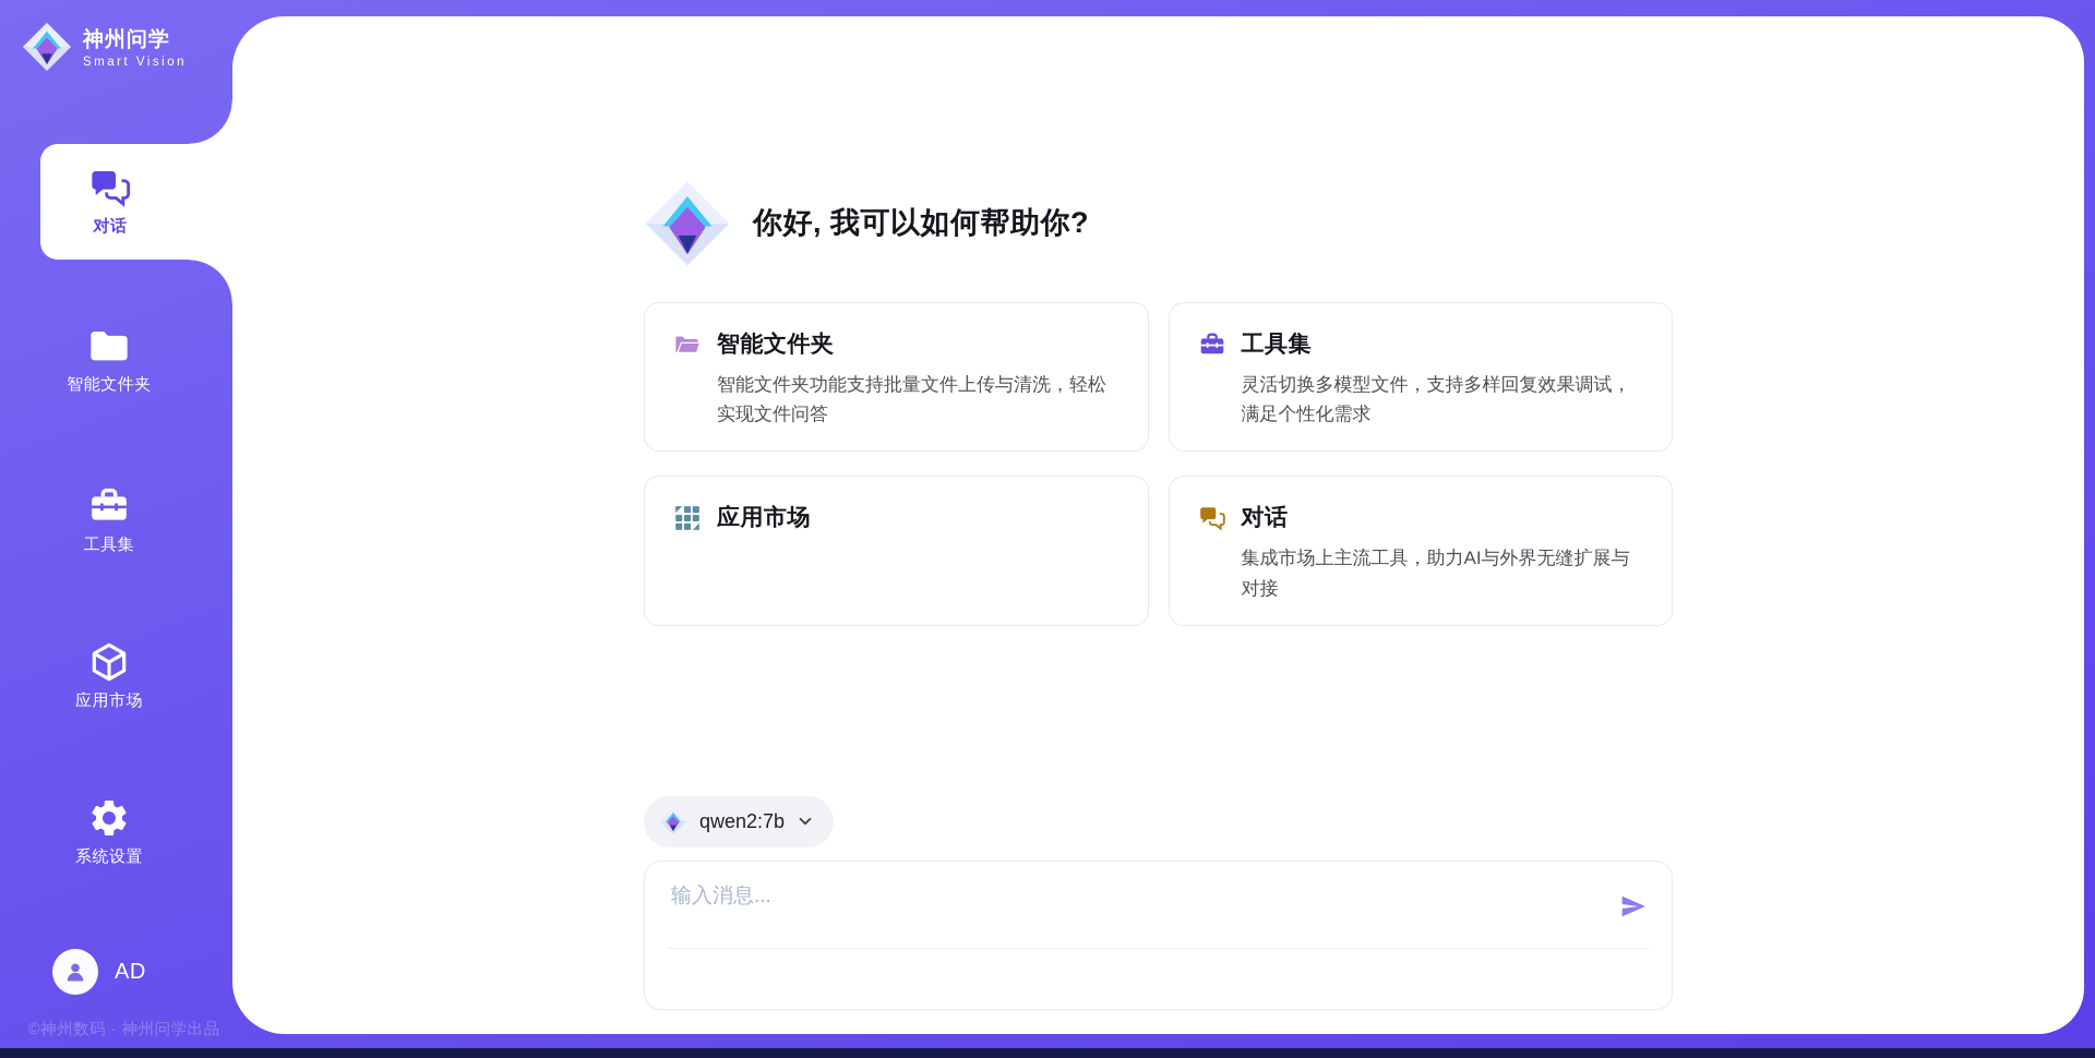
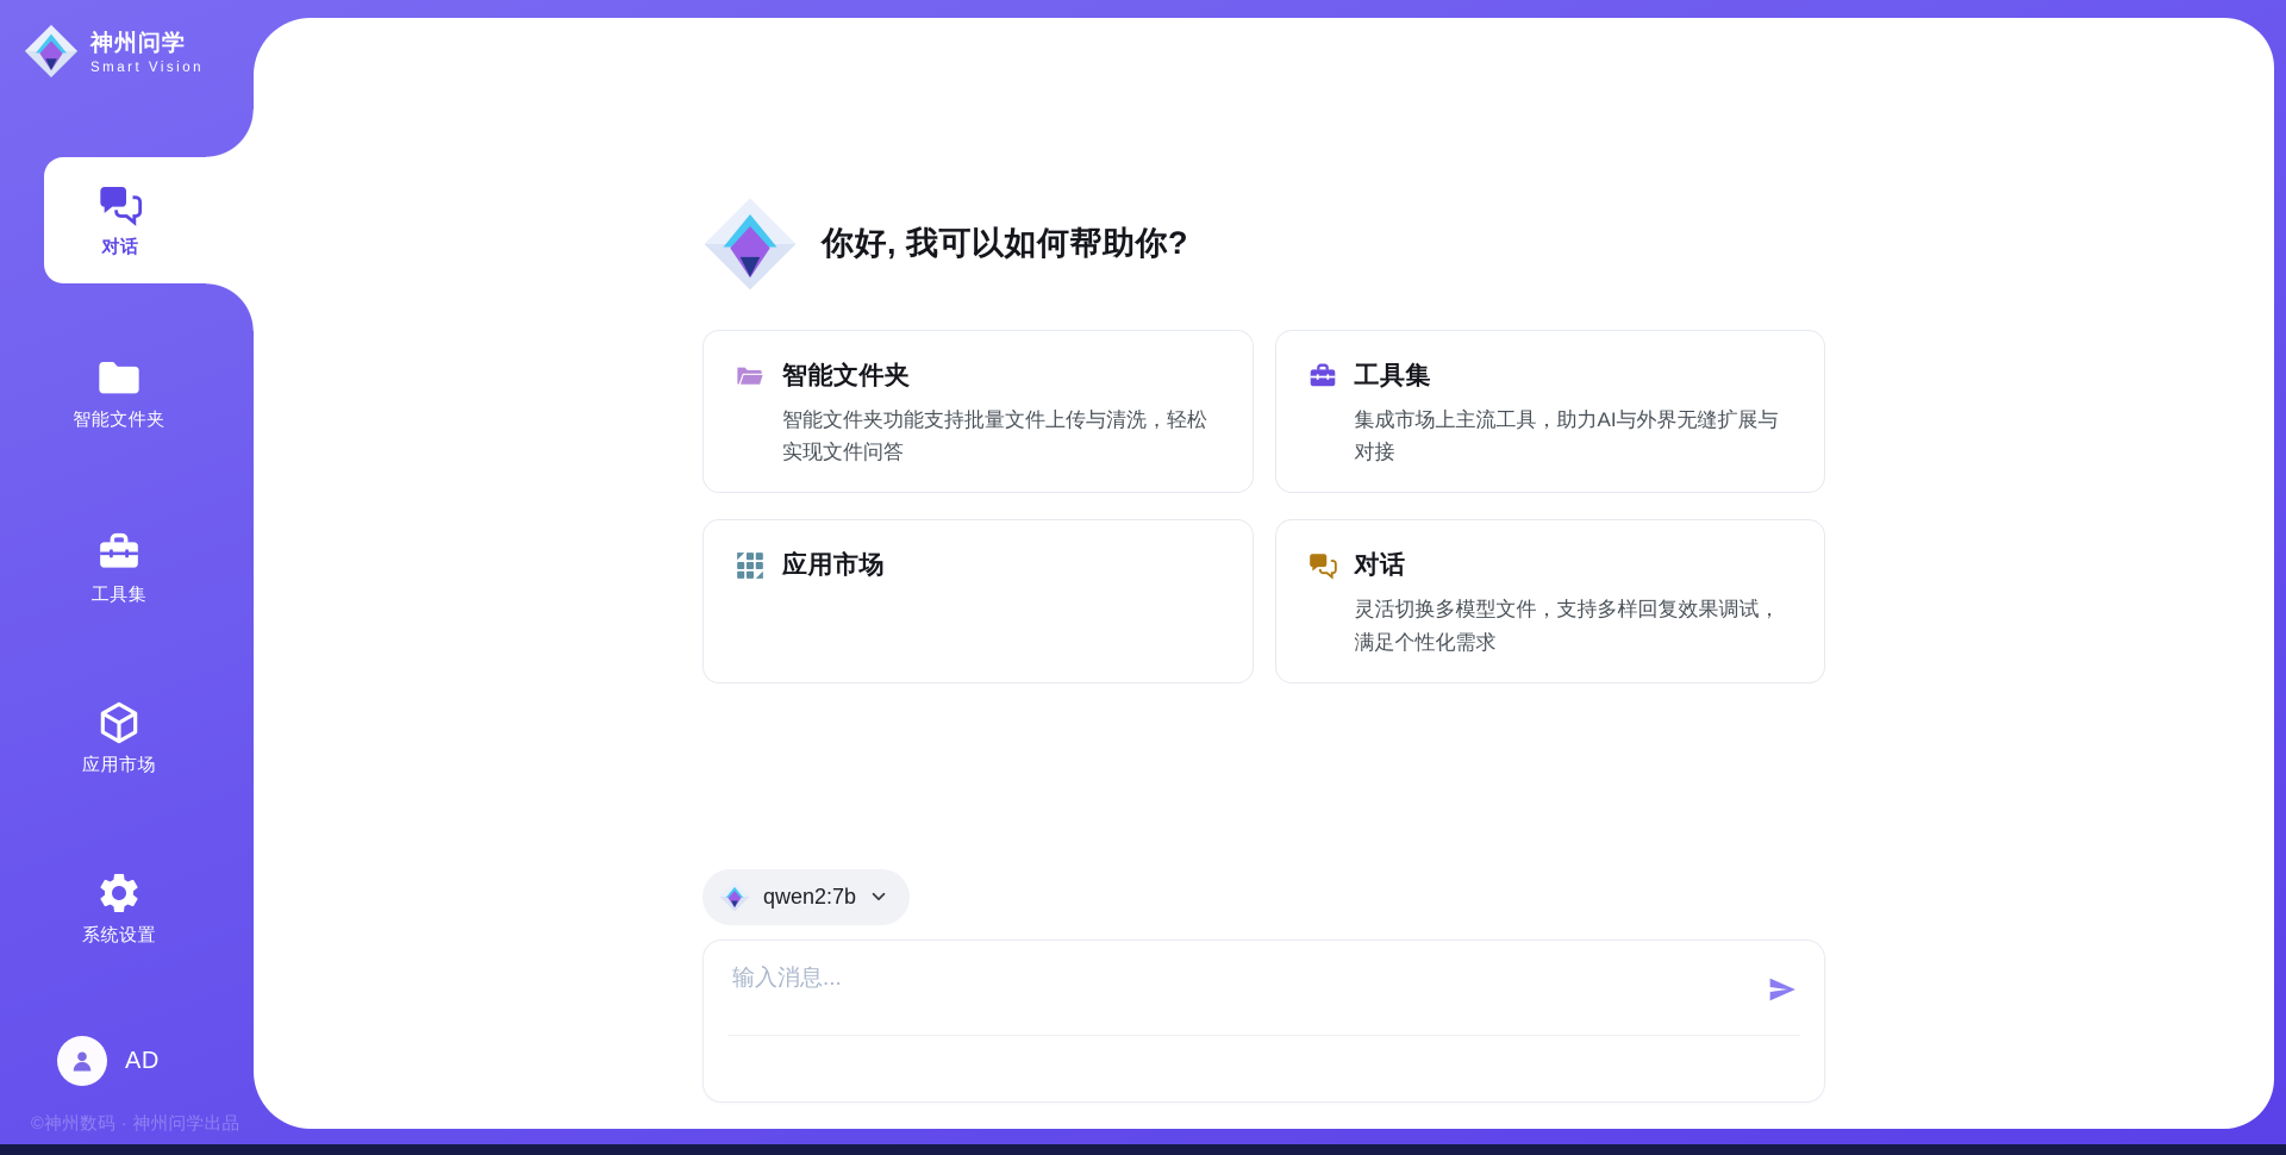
  神州问学
  Smart Vision
  对话
  智能文件夹
  工具集
  应用市场
  系统设置
  AD
  ©神州数码 · 神州问学出品
  你好, 我可以如何帮助你?
  智能文件夹
  智能文件夹功能支持批量文件上传与清洗，轻松实现文件问答
  工具集
- 灵活切换多模型文件，支持多样回复效果调试，满足个性化需求
+ 集成市场上主流工具，助力AI与外界无缝扩展与对接
  应用市场
  对话
- 集成市场上主流工具，助力AI与外界无缝扩展与对接
+ 灵活切换多模型文件，支持多样回复效果调试，满足个性化需求
  qwen2:7b
  输入消息...
